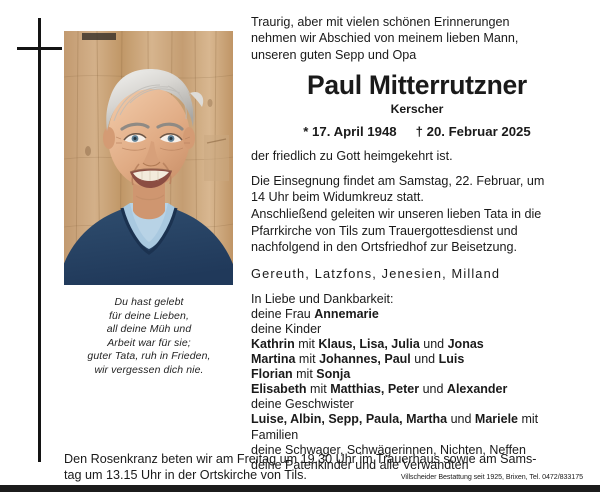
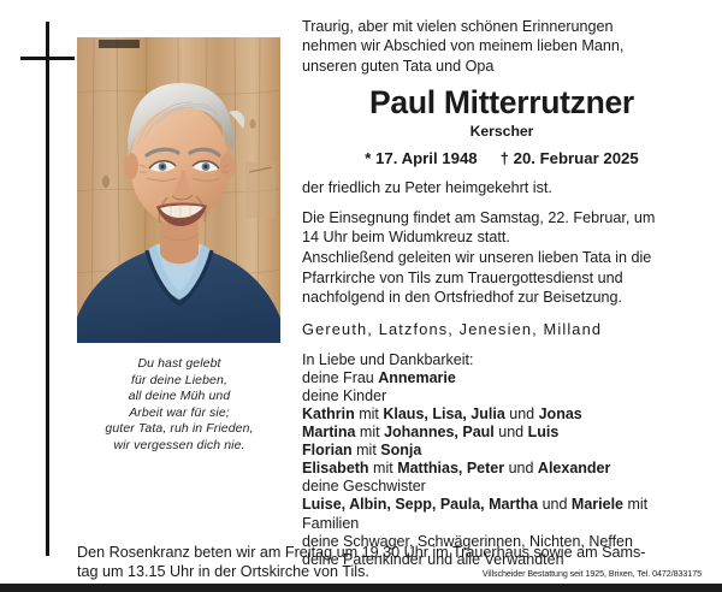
  Du hast gelebt
  für deine Lieben,
  all deine Müh und
  Arbeit war für sie;
  guter Tata, ruh in Frieden,
  wir vergessen dich nie.
  Traurig, aber mit vielen schönen Erinnerungen
  nehmen wir Abschied von meinem lieben Mann,
- unseren guten Sepp und Opa
+ unseren guten Tata und Opa
  Paul Mitterrutzner
  Kerscher
  * 17. April 1948 † 20. Februar 2025
- der friedlich zu Gott heimgekehrt ist.
+ der friedlich zu Peter heimgekehrt ist.
  Die Einsegnung findet am Samstag, 22. Februar, um
  14 Uhr beim Widumkreuz statt.
  Anschließend geleiten wir unseren lieben Tata in die
  Pfarrkirche von Tils zum Trauergottesdienst und
  nachfolgend in den Ortsfriedhof zur Beisetzung.
  Gereuth, Latzfons, Jenesien, Milland
  In Liebe und Dankbarkeit:
  deine Frau Annemarie
  deine Kinder
  Kathrin mit Klaus, Lisa, Julia und Jonas
  Martina mit Johannes, Paul und Luis
  Florian mit Sonja
  Elisabeth mit Matthias, Peter und Alexander
  deine Geschwister
  Luise, Albin, Sepp, Paula, Martha und Mariele mit
  Familien
  deine Schwager, Schwägerinnen, Nichten, Neffen
  deine Patenkinder und alle Verwandten
  Den Rosenkranz beten wir am Freitag um 19.30 Uhr im Trauerhaus sowie am Sams-
  tag um 13.15 Uhr in der Ortskirche von Tils.
  Villscheider Bestattung seit 1925, Brixen, Tel. 0472/833175
